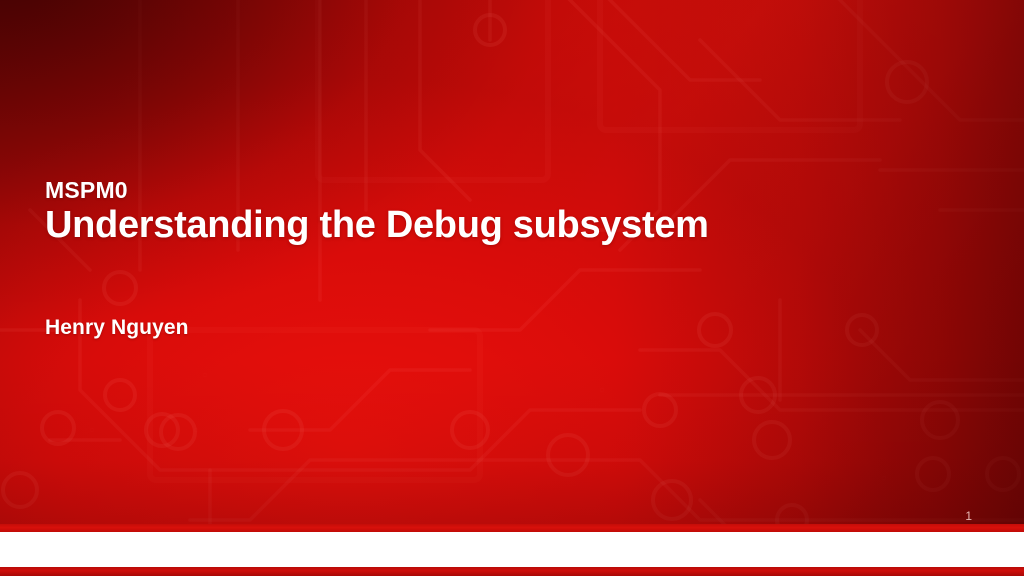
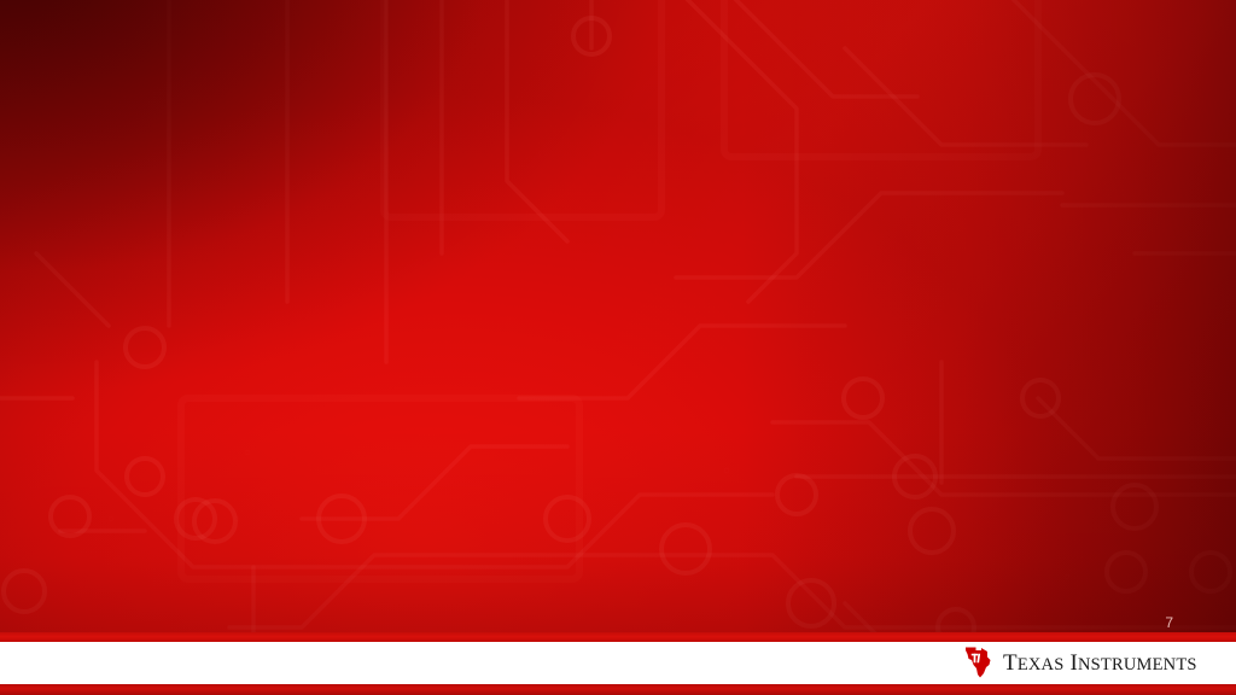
- MSPM0
- Understanding the Debug subsystem
- Henry Nguyen
- 1
+ 7
+ TEXAS INSTRUMENTS
